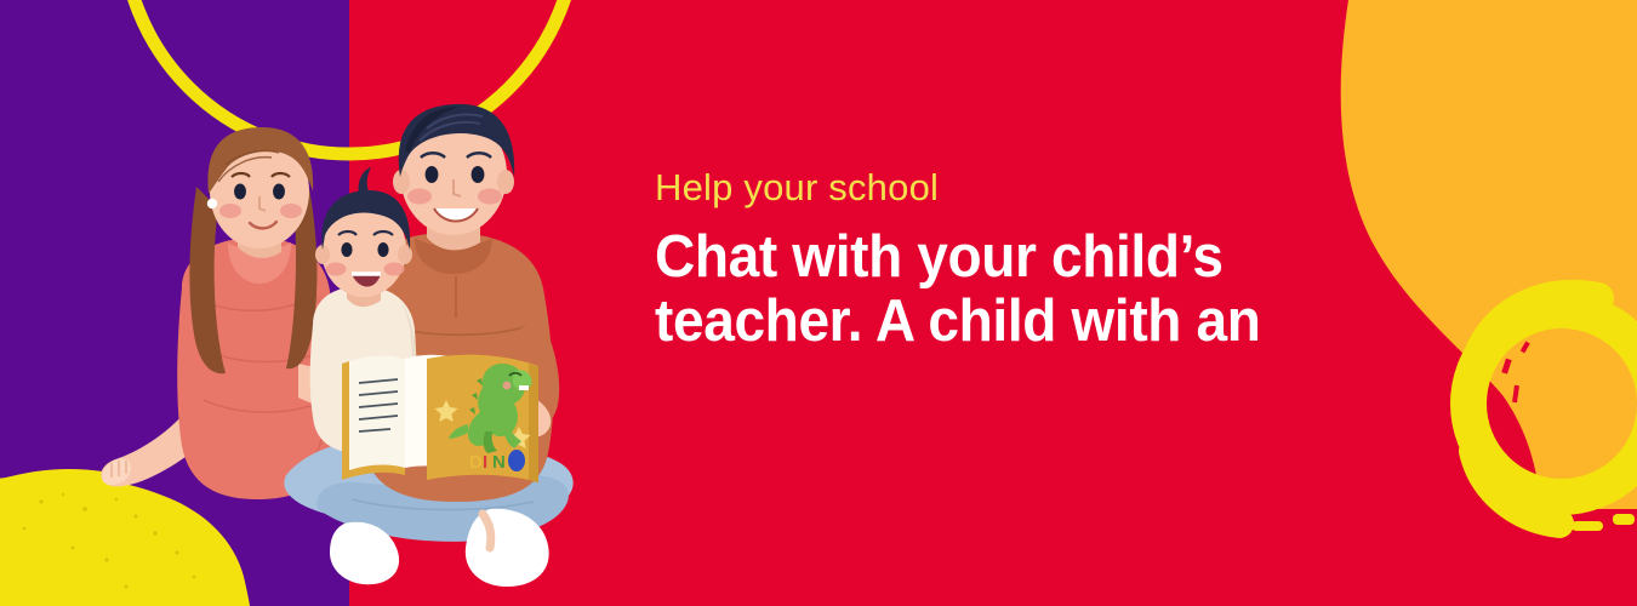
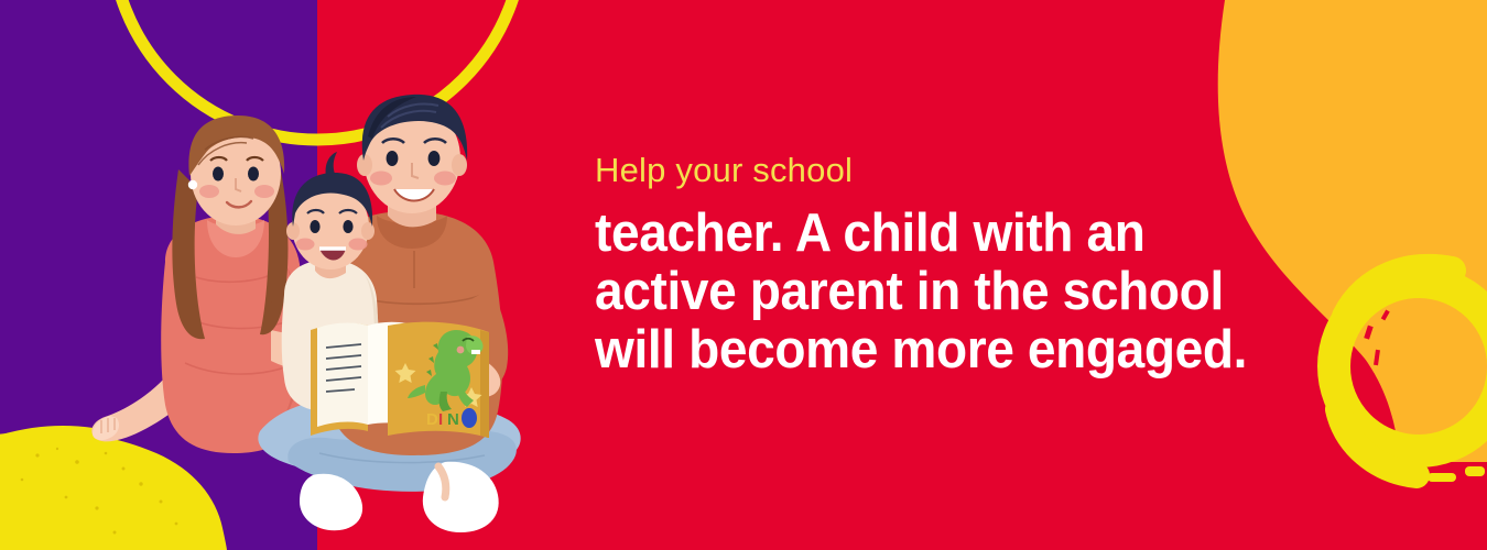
  I
  N
  Help your school
- Chat with your child’s
  teacher. A child with an
+ active parent in the school
+ will become more engaged.
